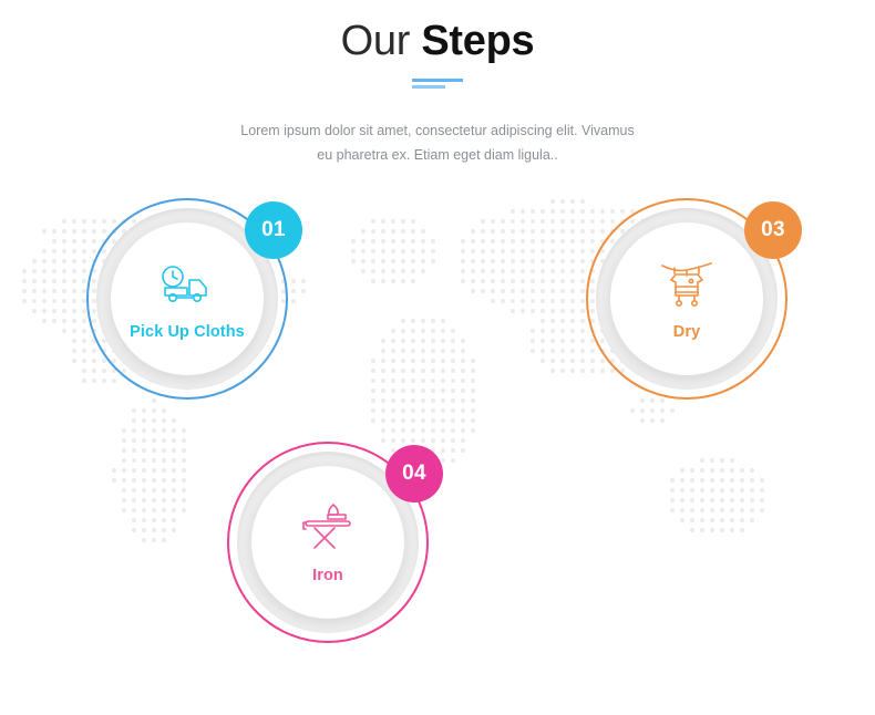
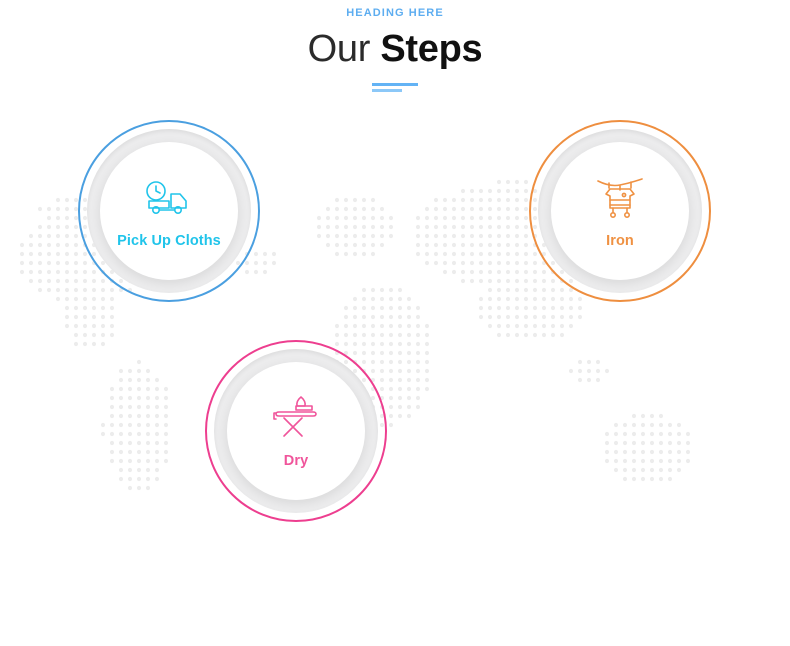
+ HEADING HERE
  Our Steps
- Lorem ipsum dolor sit amet, consectetur adipiscing elit. Vivamus eu pharetra ex. Etiam eget diam ligula..
  Pick Up Cloths
- 01
- Dry
+ Iron
- 03
- Iron
+ Dry
- 04
